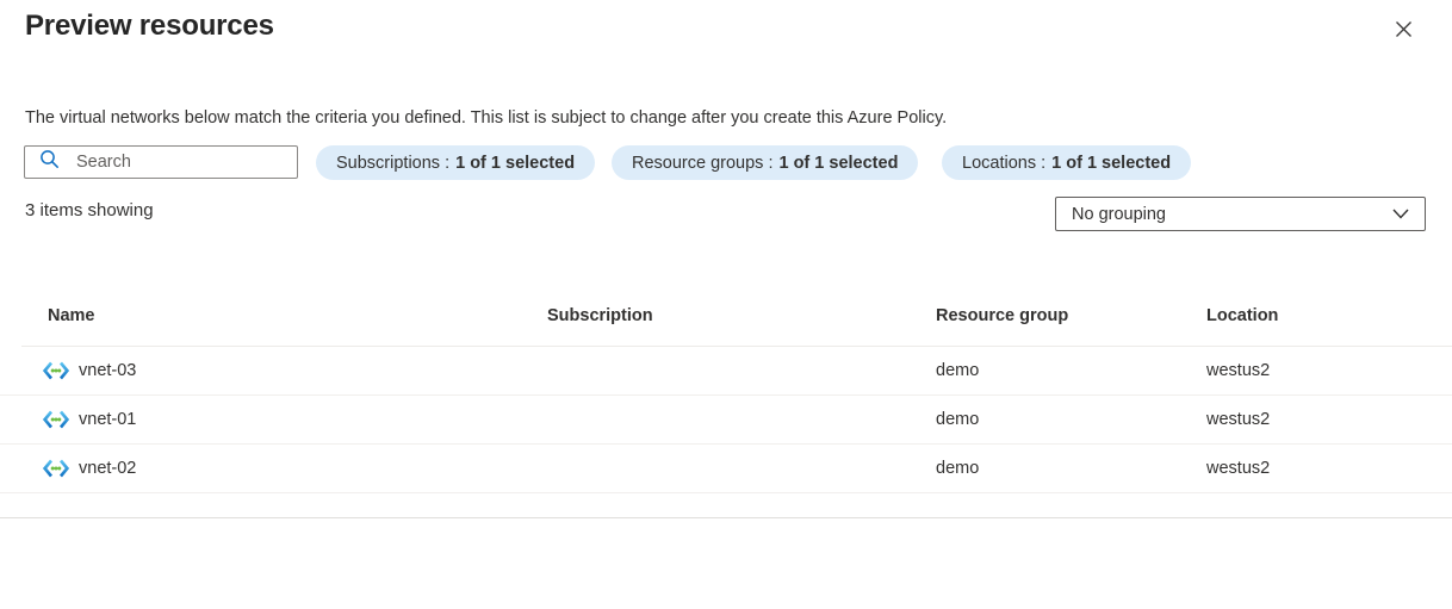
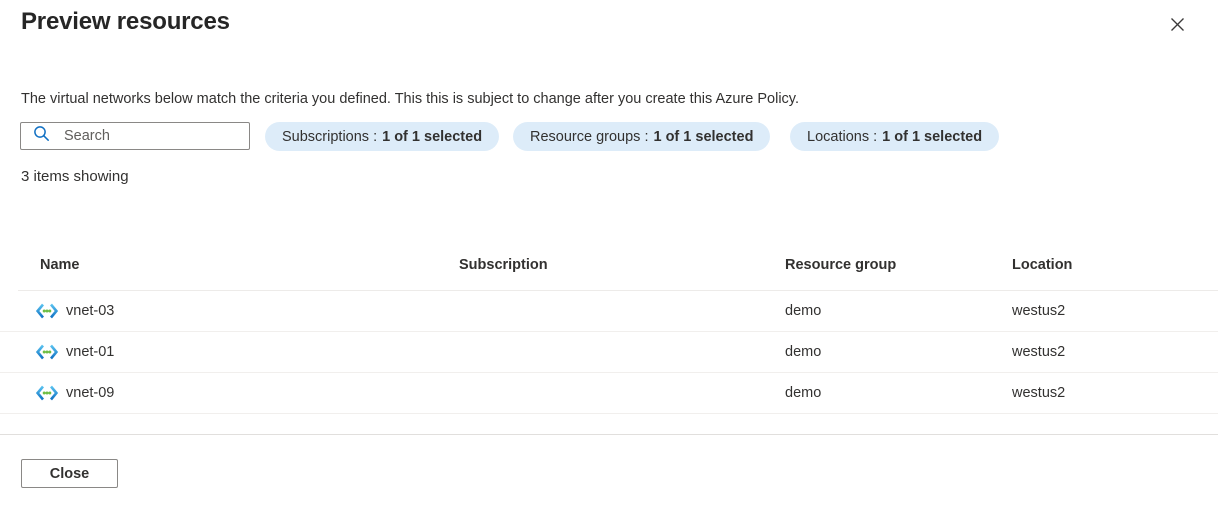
  Preview resources
- The virtual networks below match the criteria you defined. This list is subject to change after you create this Azure Policy.
+ The virtual networks below match the criteria you defined. This this is subject to change after you create this Azure Policy.
  Search
  Subscriptions :
  1 of 1 selected
  Resource groups :
  1 of 1 selected
  Locations :
  1 of 1 selected
  3 items showing
- No grouping
  Name
  Subscription
  Resource group
  Location
  vnet-03
  demo
  westus2
  vnet-01
  demo
  westus2
- vnet-02
+ vnet-09
  demo
  westus2
+ Close
